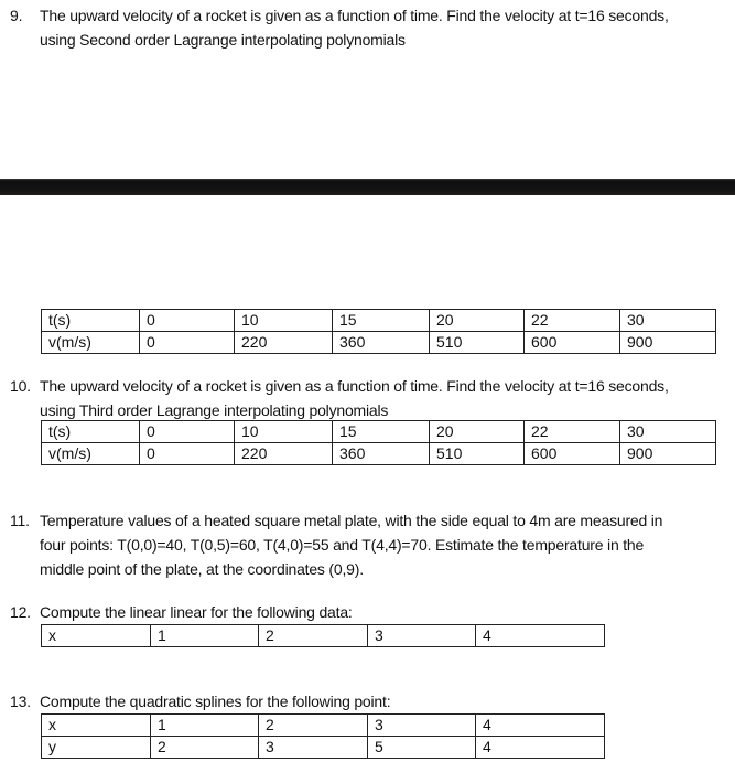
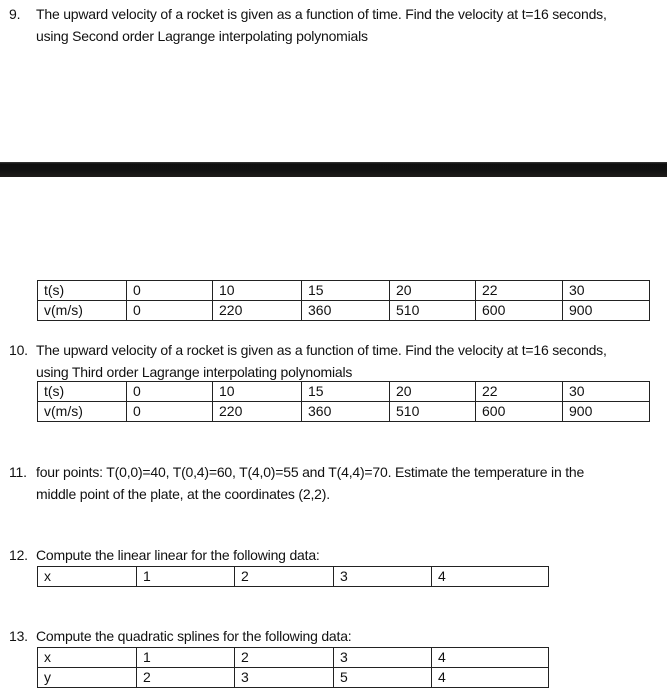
  9.
  The upward velocity of a rocket is given as a function of time. Find the velocity at t=16 seconds,
  using Second order Lagrange interpolating polynomials
  t(s)	0	10	15	20	22	30
  v(m/s)	0	220	360	510	600	900
  10.
  The upward velocity of a rocket is given as a function of time. Find the velocity at t=16 seconds,
  using Third order Lagrange interpolating polynomials
  t(s)	0	10	15	20	22	30
  v(m/s)	0	220	360	510	600	900
  11.
- Temperature values of a heated square metal plate, with the side equal to 4m are measured in
- four points: T(0,0)=40, T(0,5)=60, T(4,0)=55 and T(4,4)=70. Estimate the temperature in the
+ four points: T(0,0)=40, T(0,4)=60, T(4,0)=55 and T(4,4)=70. Estimate the temperature in the
- middle point of the plate, at the coordinates (0,9).
+ middle point of the plate, at the coordinates (2,2).
  12.
  Compute the linear linear for the following data:
  x	1	2	3	4
  13.
- Compute the quadratic splines for the following point:
+ Compute the quadratic splines for the following data:
  x	1	2	3	4
  y	2	3	5	4
